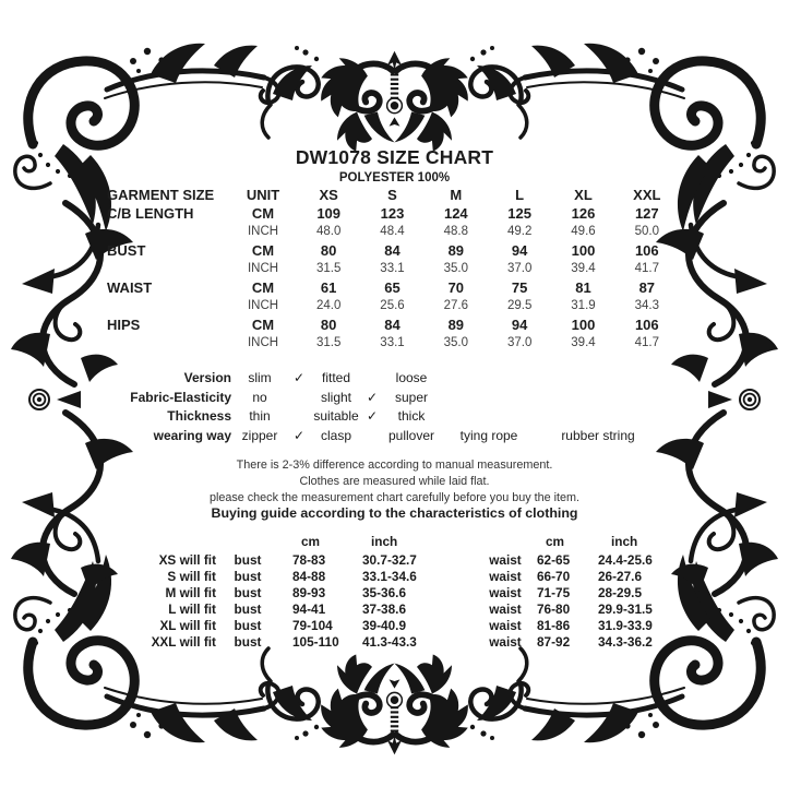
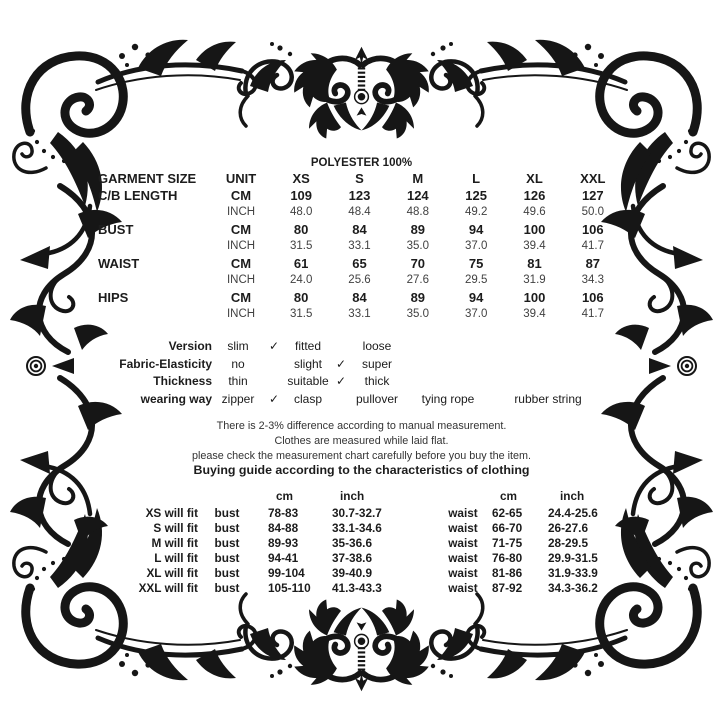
- DW1078 SIZE CHART
  POLYESTER 100%
  GARMENT SIZE
  UNIT
  XS
  S
  M
  L
  XL
  XXL
  C/B LENGTH
  CM
  109
  123
  124
  125
  126
  127
  INCH
  48.0
  48.4
  48.8
  49.2
  49.6
  50.0
  BUST
  CM
  80
  84
  89
  94
  100
  106
  INCH
  31.5
  33.1
  35.0
  37.0
  39.4
  41.7
  WAIST
  CM
  61
  65
  70
  75
  81
  87
  INCH
  24.0
  25.6
  27.6
  29.5
  31.9
  34.3
  HIPS
  CM
  80
  84
  89
  94
  100
  106
  INCH
  31.5
  33.1
  35.0
  37.0
  39.4
  41.7
  Version
  slim
  ✓
  fitted
  loose
  Fabric-Elasticity
  no
  slight
  ✓
  super
  Thickness
  thin
  suitable
  ✓
  thick
  wearing way
  zipper
  ✓
  clasp
  pullover
  tying rope
  rubber string
  There is 2-3% difference according to manual measurement.
  Clothes are measured while laid flat.
  please check the measurement chart carefully before you buy the item.
  Buying guide according to the characteristics of clothing
  cm
  inch
  cm
  inch
  XS will fit
  bust
  78-83
  30.7-32.7
  waist
  62-65
  24.4-25.6
  S will fit
  bust
  84-88
  33.1-34.6
  waist
  66-70
  26-27.6
  M will fit
  bust
  89-93
  35-36.6
  waist
  71-75
  28-29.5
  L will fit
  bust
  94-41
  37-38.6
  waist
  76-80
  29.9-31.5
  XL will fit
  bust
- 79-104
+ 99-104
  39-40.9
  waist
  81-86
  31.9-33.9
  XXL will fit
  bust
  105-110
  41.3-43.3
  waist
  87-92
  34.3-36.2
